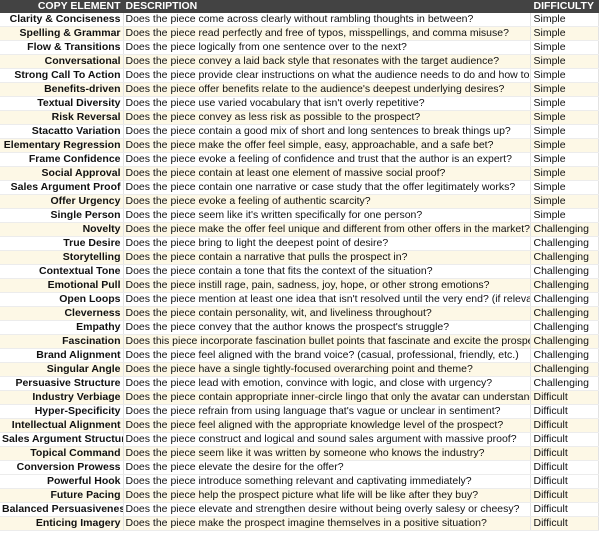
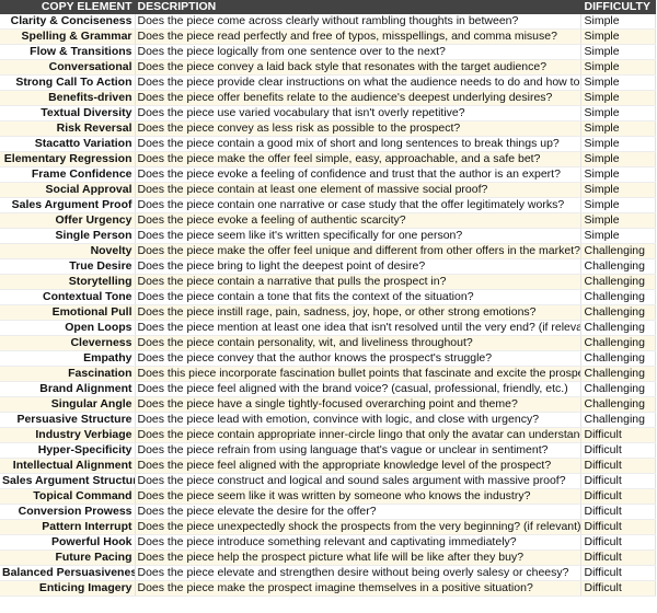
  COPY ELEMENT	DESCRIPTION	DIFFICULTY
  Clarity & Conciseness	Does the piece come across clearly without rambling thoughts in between?	Simple
  Spelling & Grammar	Does the piece read perfectly and free of typos, misspellings, and comma misuse?	Simple
  Flow & Transitions	Does the piece logically from one sentence over to the next?	Simple
  Conversational	Does the piece convey a laid back style that resonates with the target audience?	Simple
  Strong Call To Action	Does the piece provide clear instructions on what the audience needs to do and how to	Simple
  Benefits-driven	Does the piece offer benefits relate to the audience's deepest underlying desires?	Simple
  Textual Diversity	Does the piece use varied vocabulary that isn't overly repetitive?	Simple
  Risk Reversal	Does the piece convey as less risk as possible to the prospect?	Simple
  Stacatto Variation	Does the piece contain a good mix of short and long sentences to break things up?	Simple
  Elementary Regression	Does the piece make the offer feel simple, easy, approachable, and a safe bet?	Simple
  Frame Confidence	Does the piece evoke a feeling of confidence and trust that the author is an expert?	Simple
  Social Approval	Does the piece contain at least one element of massive social proof?	Simple
  Sales Argument Proof	Does the piece contain one narrative or case study that the offer legitimately works?	Simple
  Offer Urgency	Does the piece evoke a feeling of authentic scarcity?	Simple
  Single Person	Does the piece seem like it's written specifically for one person?	Simple
  Novelty	Does the piece make the offer feel unique and different from other offers in the market?	Challenging
  True Desire	Does the piece bring to light the deepest point of desire?	Challenging
  Storytelling	Does the piece contain a narrative that pulls the prospect in?	Challenging
  Contextual Tone	Does the piece contain a tone that fits the context of the situation?	Challenging
  Emotional Pull	Does the piece instill rage, pain, sadness, joy, hope, or other strong emotions?	Challenging
  Open Loops	Does the piece mention at least one idea that isn't resolved until the very end? (if releva	Challenging
  Cleverness	Does the piece contain personality, wit, and liveliness throughout?	Challenging
  Empathy	Does the piece convey that the author knows the prospect's struggle?	Challenging
  Fascination	Does this piece incorporate fascination bullet points that fascinate and excite the prosp	Challenging
  Brand Alignment	Does the piece feel aligned with the brand voice? (casual, professional, friendly, etc.)	Challenging
  Singular Angle	Does the piece have a single tightly-focused overarching point and theme?	Challenging
  Persuasive Structure	Does the piece lead with emotion, convince with logic, and close with urgency?	Challenging
  Industry Verbiage	Does the piece contain appropriate inner-circle lingo that only the avatar can understan	Difficult
  Hyper-Specificity	Does the piece refrain from using language that's vague or unclear in sentiment?	Difficult
  Intellectual Alignment	Does the piece feel aligned with the appropriate knowledge level of the prospect?	Difficult
  Sales Argument Structu	Does the piece construct and logical and sound sales argument with massive proof?	Difficult
  Topical Command	Does the piece seem like it was written by someone who knows the industry?	Difficult
  Conversion Prowess	Does the piece elevate the desire for the offer?	Difficult
+ Pattern Interrupt	Does the piece unexpectedly shock the prospects from the very beginning? (if relevant)	Difficult
  Powerful Hook	Does the piece introduce something relevant and captivating immediately?	Difficult
  Future Pacing	Does the piece help the prospect picture what life will be like after they buy?	Difficult
  Balanced Persuasivenes	Does the piece elevate and strengthen desire without being overly salesy or cheesy?	Difficult
  Enticing Imagery	Does the piece make the prospect imagine themselves in a positive situation?	Difficult
